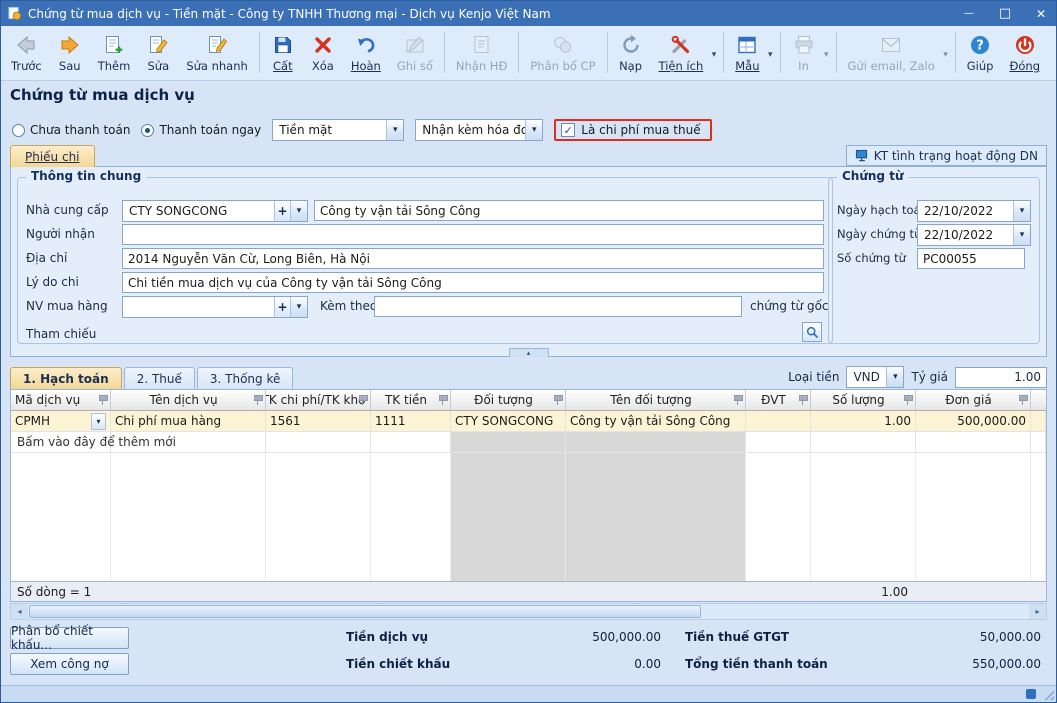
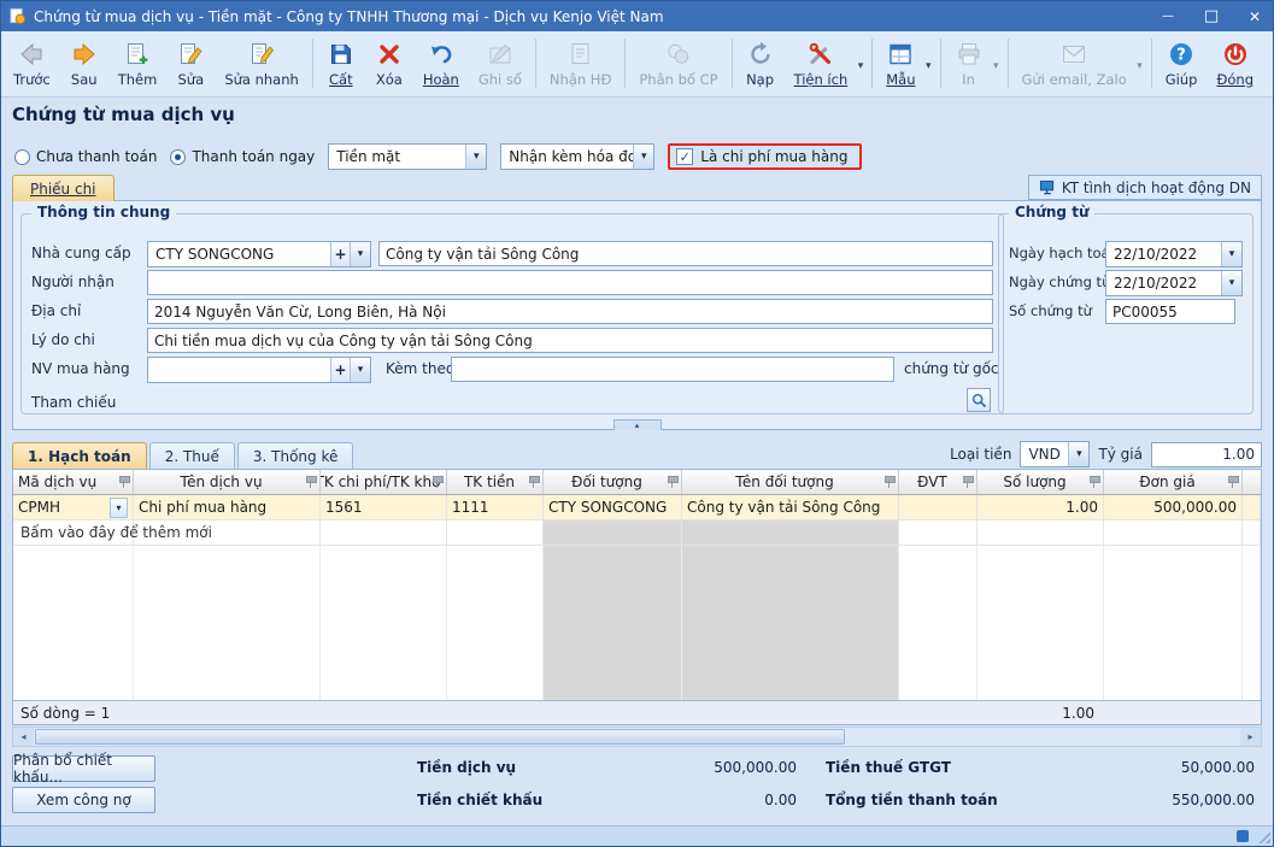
  Chứng từ mua dịch vụ - Tiền mặt - Công ty TNHH Thương mại - Dịch vụ Kenjo Việt Nam
  Trước
  Sau
  Thêm
  Sửa
  Sửa nhanh
  Cất
  Xóa
  Hoàn
  Ghi sổ
  Nhận HĐ
  Phân bổ CP
  Nạp
  Tiện ích
  Mẫu
  In
  Gửi email, Zalo
  ?
  Giúp
  Đóng
  Chứng từ mua dịch vụ
  Chưa thanh toán
  Thanh toán ngay
  Tiền mặt
  Nhận kèm hóa đ
- Là chi phí mua thuế
+ Là chi phí mua hàng
  Phiếu chi
- KT tình trạng hoạt động DN
+ KT tình dịch hoạt động DN
  Thông tin chung
  Nhà cung cấp
  CTY SONGCONG
  Công ty vận tải Sông Công
  Người nhận
  Địa chỉ
  2014 Nguyễn Văn Cừ, Long Biên, Hà Nội
  Lý do chi
  Chi tiền mua dịch vụ của Công ty vận tải Sông Công
  NV mua hàng
  Kèm the
  chứng từ gốc
  Tham chiếu
  Chứng từ
  Ngày hạch to
  22/10/2022
  Ngày chứng t
  22/10/2022
  Số chứng từ
  PC00055
  1. Hạch toán
  2. Thuế
  3. Thống kê
  Loại tiền
  VND
  Tỷ giá
  1.00
  Mã dịch vụ
  Tên dịch vụ
  TK chi phí/TK kh
  TK tiền
  Đối tượng
  Tên đối tượng
  ĐVT
  Số lượng
  Đơn giá
  CPMH
  Chi phí mua hàng
  1561
  1111
  CTY SONGCONG
  Công ty vận tải Sông Công
  1.00
  500,000.00
  Bấm vào đây để thêm mới
  Số dòng = 1
  1.00
  Phân bổ chiết khấu...
  Xem công nợ
  Tiền dịch vụ
  500,000.00
  Tiền thuế GTGT
  50,000.00
  Tiền chiết khấu
  0.00
  Tổng tiền thanh toán
  550,000.00
